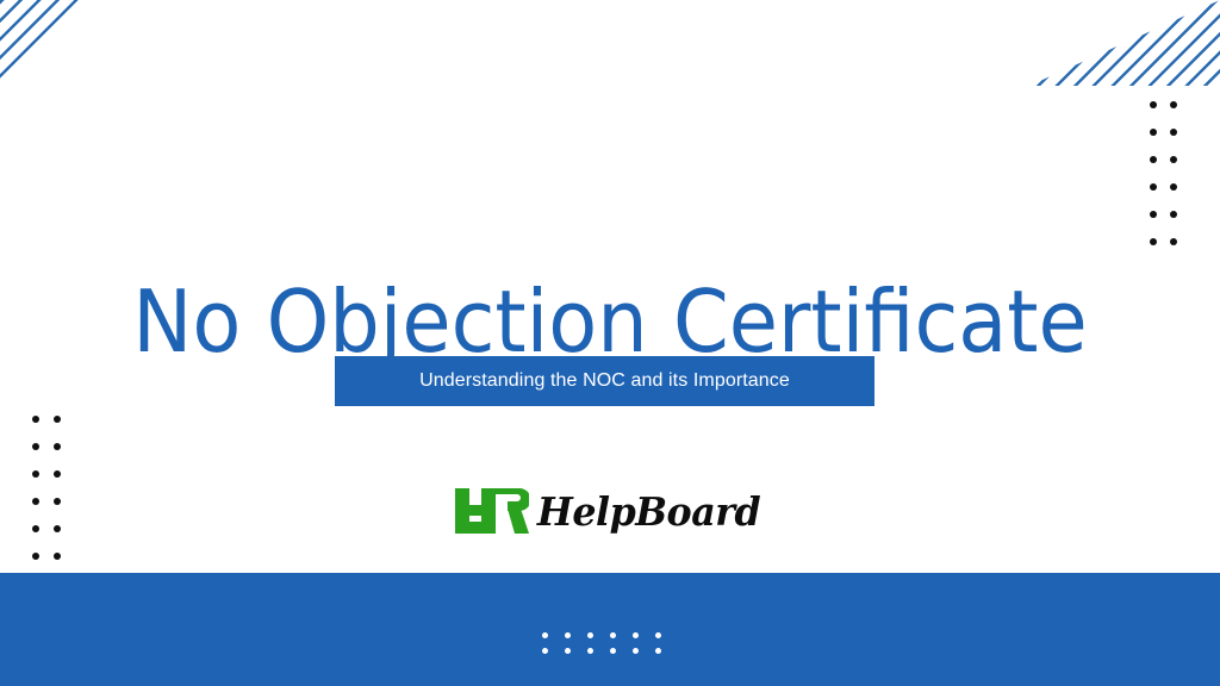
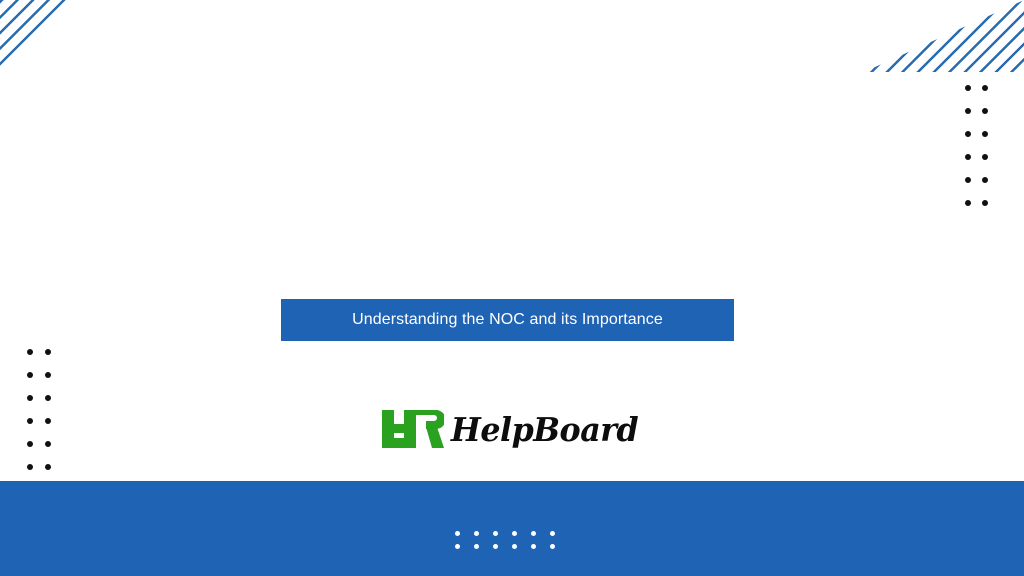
- No Objection Certificate
  Understanding the NOC and its Importance
  HelpBoard
